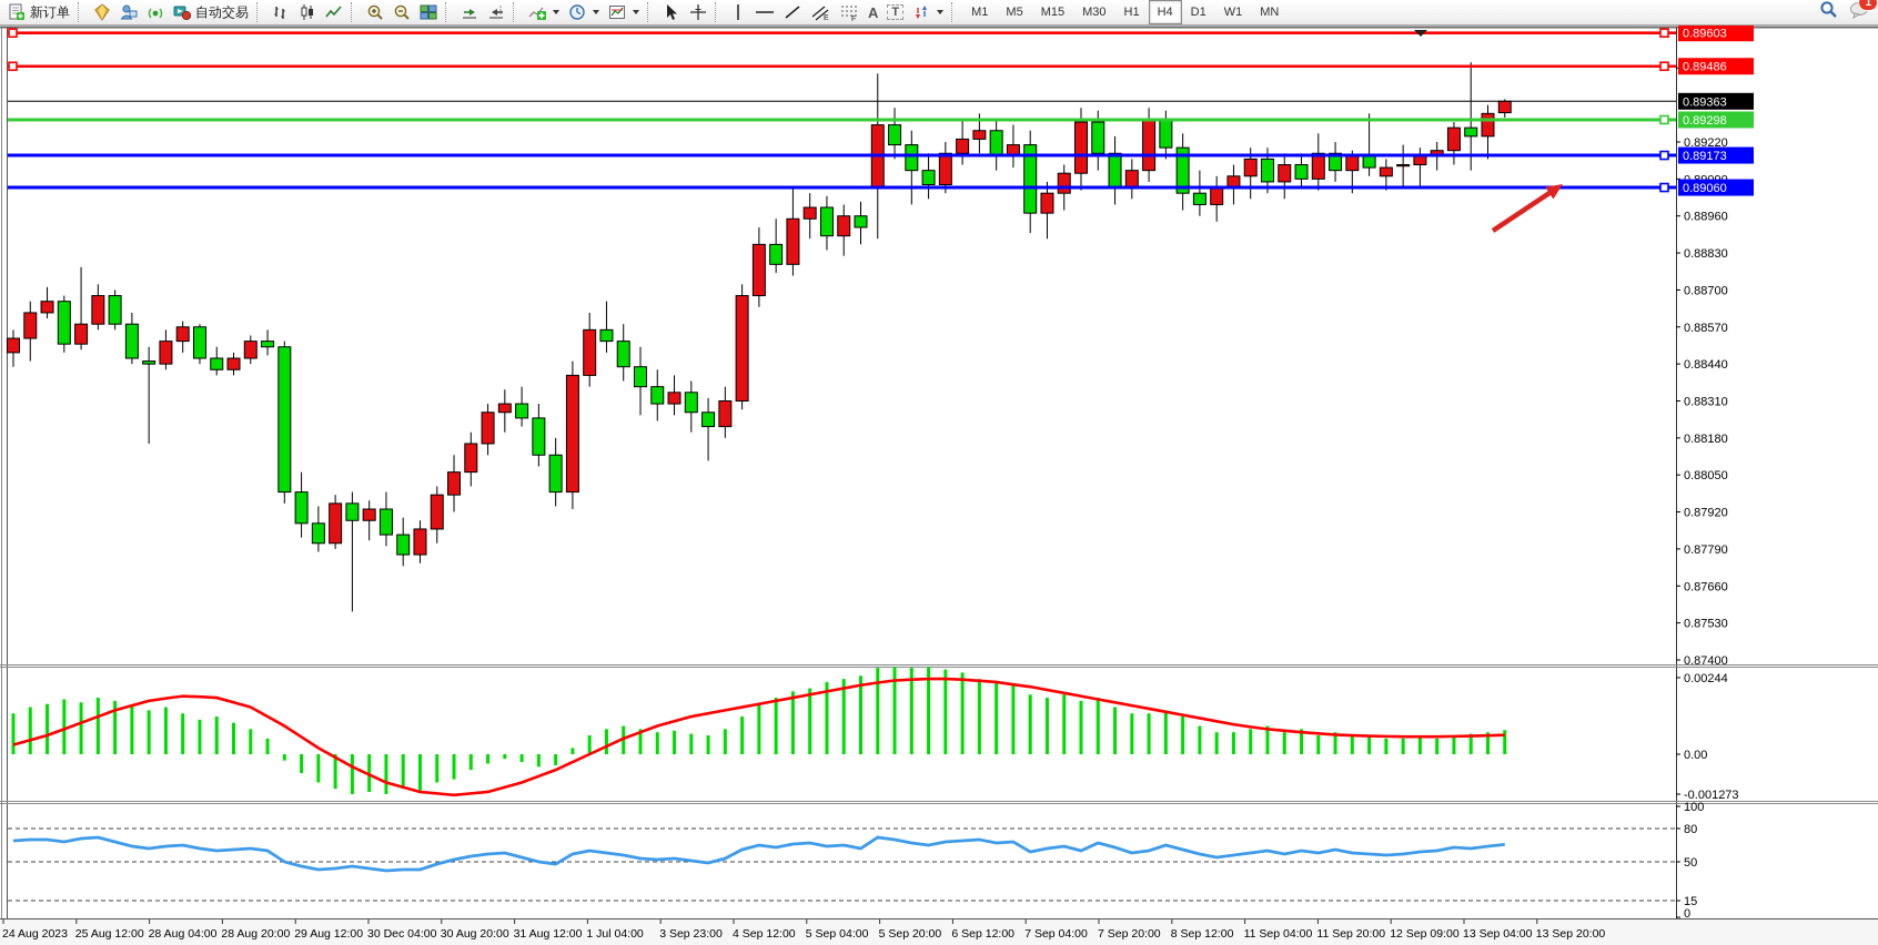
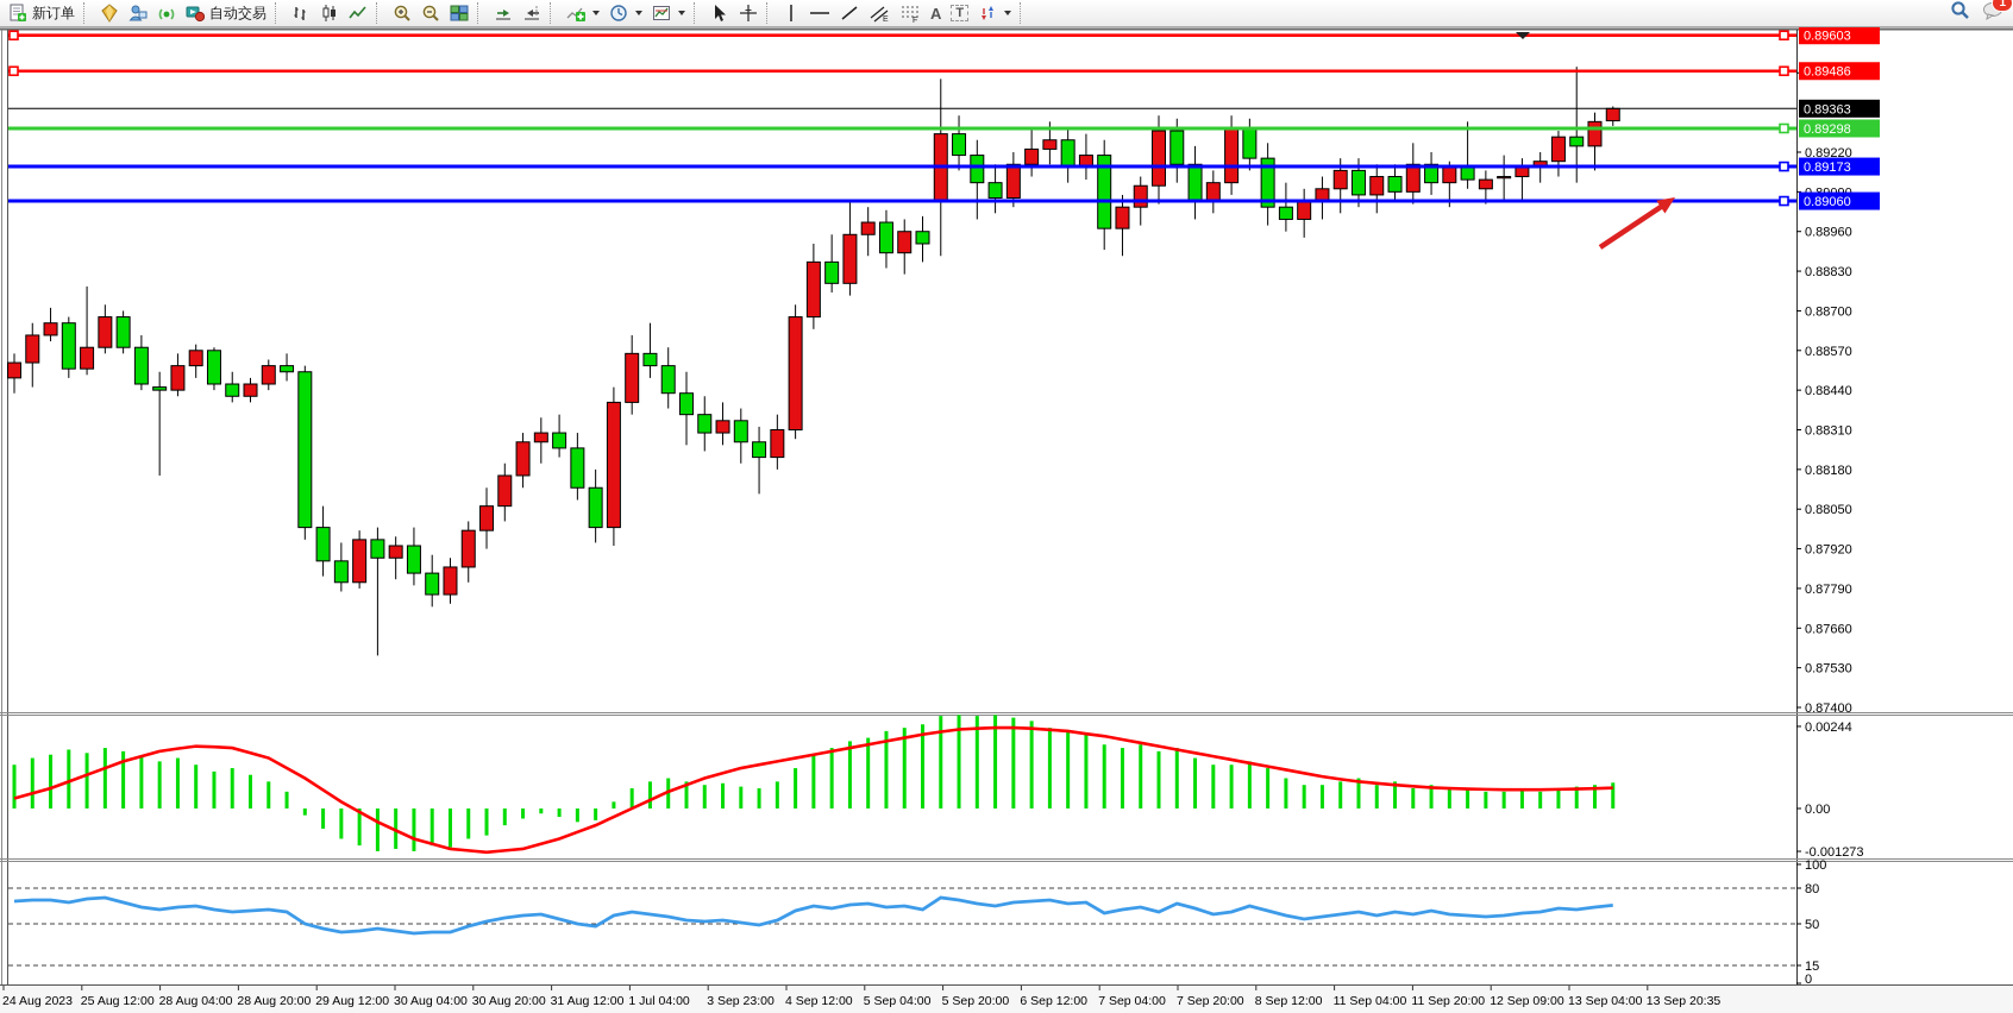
  新订单
  自动交易
  A
  T
- M1
- M5
- M15
- M30
- H1
- H4
- D1
- W1
- MN
  1
  0.89220
  0.88960
  0.88830
  0.88700
  0.88570
  0.88440
  0.88310
  0.88180
  0.88050
  0.87920
  0.87790
  0.87660
  0.87530
  0.87400
  0.00244
  0.00
  -0.001273
  100
  80
  50
  15
  0
  0.89603
  0.89486
  0.89363
  0.89298
  0.89173
  0.89060
  24 Aug 2023
  25 Aug 12:00
  28 Aug 04:00
  28 Aug 20:00
  29 Aug 12:00
- 30 Dec 04:00
+ 30 Aug 04:00
  30 Aug 20:00
  31 Aug 12:00
  1 Jul 04:00
  3 Sep 23:00
  4 Sep 12:00
  5 Sep 04:00
  5 Sep 20:00
  6 Sep 12:00
  7 Sep 04:00
  7 Sep 20:00
  8 Sep 12:00
  11 Sep 04:00
  11 Sep 20:00
  12 Sep 09:00
  13 Sep 04:00
- 13 Sep 20:00
+ 13 Sep 20:35
